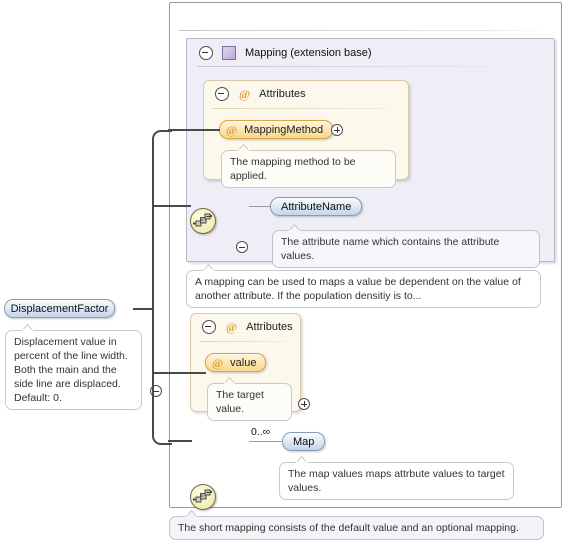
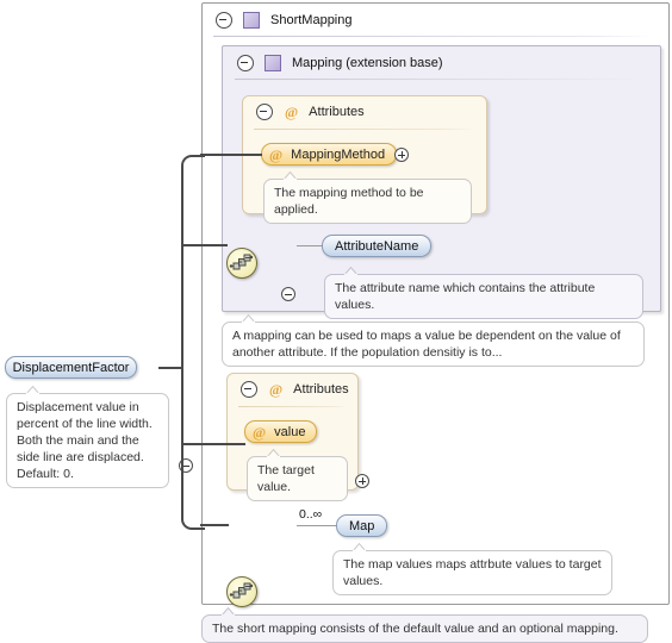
+ ShortMapping
  Mapping (extension base)
  @
  Attributes
  @
  MappingMethod
  The mapping method to be applied.
  AttributeName
  The attribute name which contains the attribute values.
  A mapping can be used to maps a value be dependent on the value of another attribute. If the population densitiy is to...
  @
  Attributes
  @
  value
  The target value.
  0..∞
  Map
  The map values maps attrbute values to target values.
  The short mapping consists of the default value and an optional mapping.
  DisplacementFactor
  Displacement value in percent of the line width. Both the main and the side line are displaced. Default: 0.
